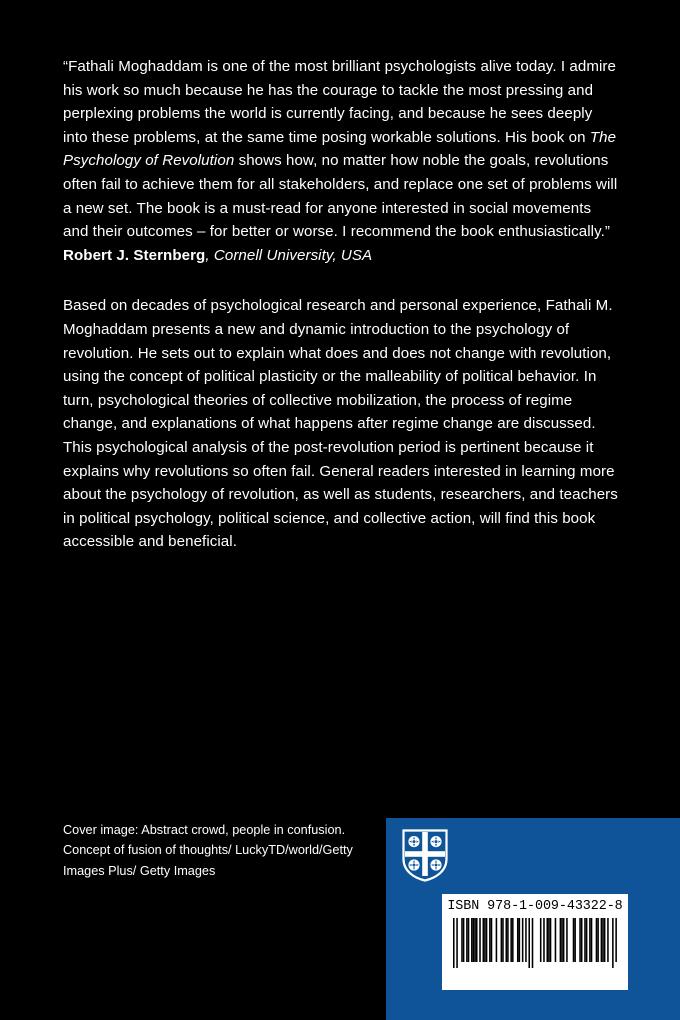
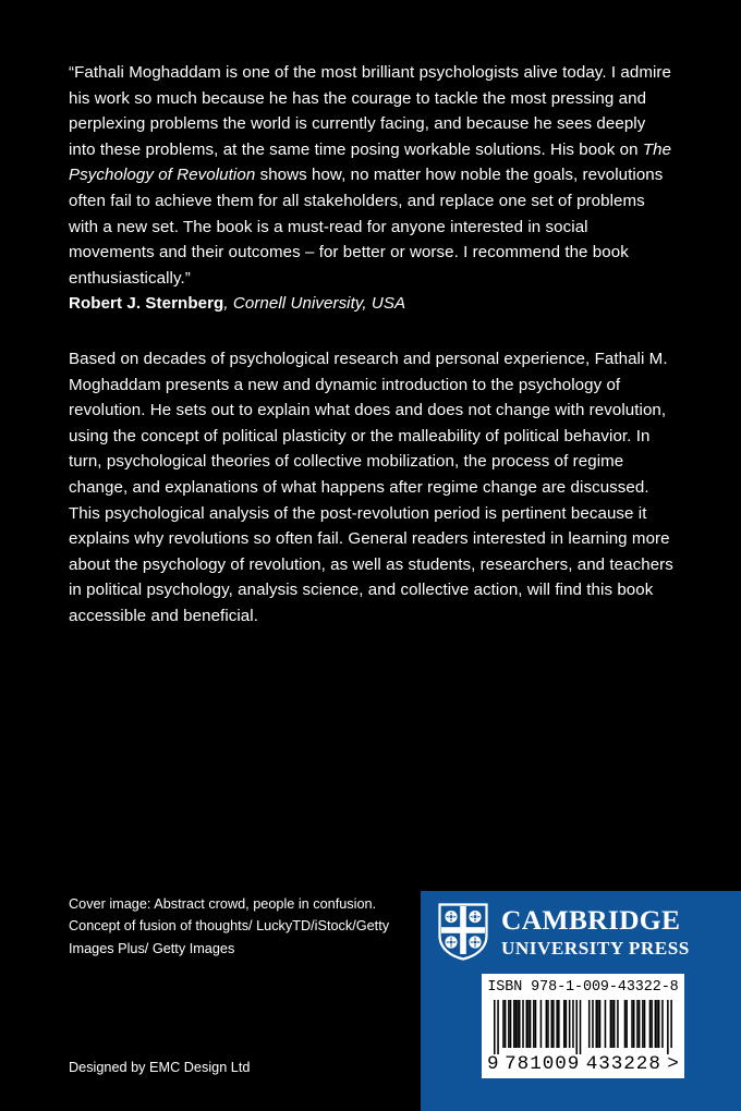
- “Fathali Moghaddam is one of the most brilliant psychologists alive today. I admire his work so much because he has the courage to tackle the most pressing and perplexing problems the world is currently facing, and because he sees deeply into these problems, at the same time posing workable solutions. His book on The Psychology of Revolution shows how, no matter how noble the goals, revolutions often fail to achieve them for all stakeholders, and replace one set of problems will a new set. The book is a must-read for anyone interested in social movements and their outcomes – for better or worse. I recommend the book enthusiastically.”
+ “Fathali Moghaddam is one of the most brilliant psychologists alive today. I admire his work so much because he has the courage to tackle the most pressing and perplexing problems the world is currently facing, and because he sees deeply into these problems, at the same time posing workable solutions. His book on The Psychology of Revolution shows how, no matter how noble the goals, revolutions often fail to achieve them for all stakeholders, and replace one set of problems with a new set. The book is a must-read for anyone interested in social movements and their outcomes – for better or worse. I recommend the book enthusiastically.”
  Robert J. Sternberg, Cornell University, USA
- Based on decades of psychological research and personal experience, Fathali M. Moghaddam presents a new and dynamic introduction to the psychology of revolution. He sets out to explain what does and does not change with revolution, using the concept of political plasticity or the malleability of political behavior. In turn, psychological theories of collective mobilization, the process of regime change, and explanations of what happens after regime change are discussed. This psychological analysis of the post-revolution period is pertinent because it explains why revolutions so often fail. General readers interested in learning more about the psychology of revolution, as well as students, researchers, and teachers in political psychology, political science, and collective action, will find this book accessible and beneficial.
+ Based on decades of psychological research and personal experience, Fathali M. Moghaddam presents a new and dynamic introduction to the psychology of revolution. He sets out to explain what does and does not change with revolution, using the concept of political plasticity or the malleability of political behavior. In turn, psychological theories of collective mobilization, the process of regime change, and explanations of what happens after regime change are discussed. This psychological analysis of the post-revolution period is pertinent because it explains why revolutions so often fail. General readers interested in learning more about the psychology of revolution, as well as students, researchers, and teachers in political psychology, analysis science, and collective action, will find this book accessible and beneficial.
- Cover image: Abstract crowd, people in confusion. Concept of fusion of thoughts/ LuckyTD/world/Getty Images Plus/ Getty Images
+ Cover image: Abstract crowd, people in confusion. Concept of fusion of thoughts/ LuckyTD/iStock/Getty Images Plus/ Getty Images
+ Designed by EMC Design Ltd
+ CAMBRIDGE
+ UNIVERSITY PRESS
  ISBN 978-1-009-43322-8
+ 9
+ 781009
+ 433228
+ >
